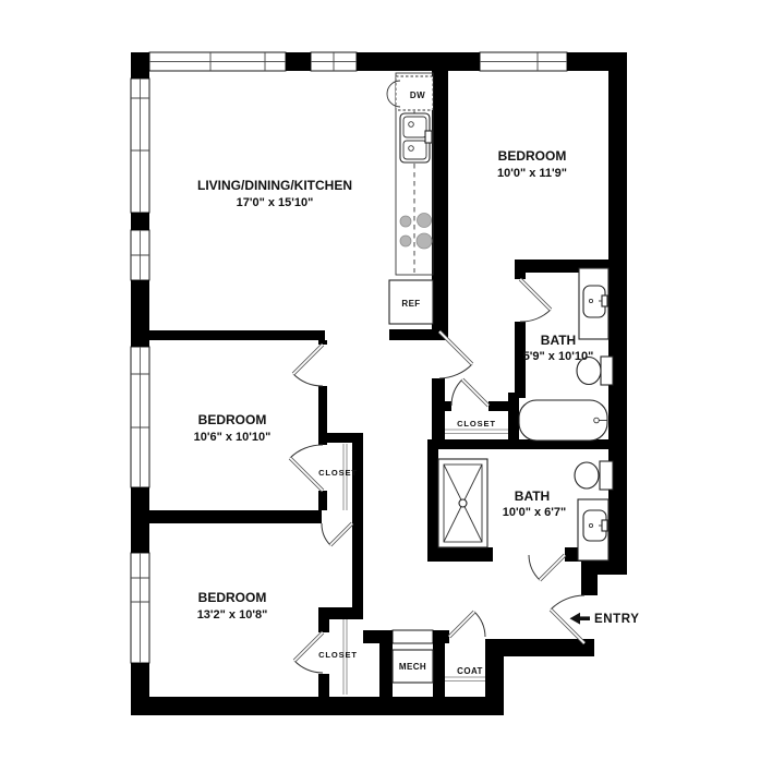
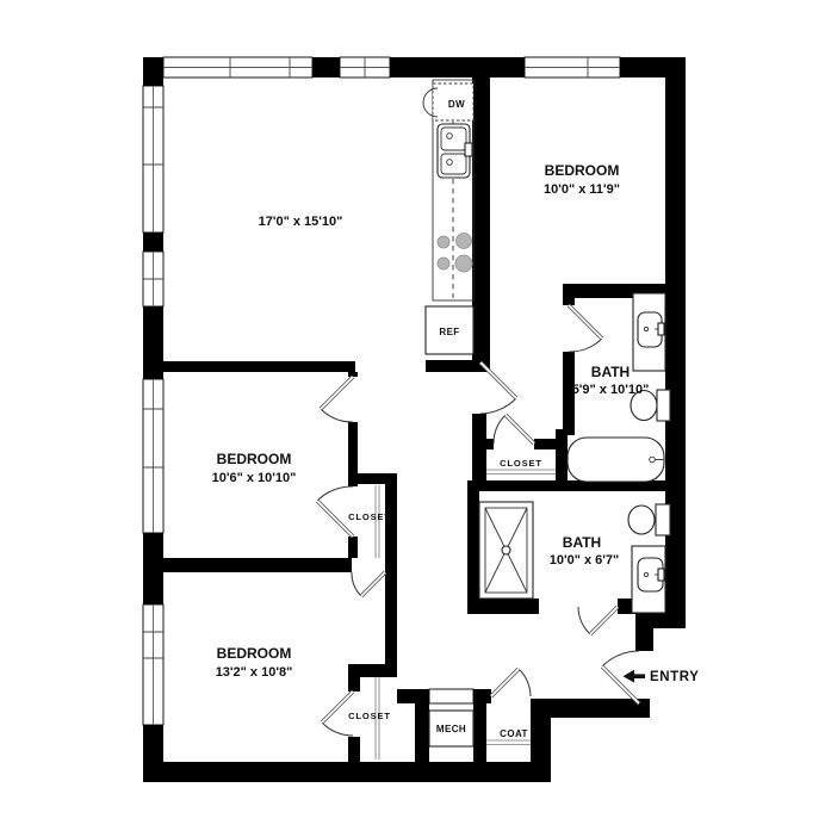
- LIVING/DINING/KITCHEN
  17'0" x 15'10"
  BEDROOM
  10'0" x 11'9"
  BEDROOM
  10'6" x 10'10"
  BEDROOM
  13'2" x 10'8"
  BATH
  5'9" x 10'10"
  BATH
  10'0" x 6'7"
  CLOSET
  CLOSET
  CLOSET
  MECH
  COAT
  DW
  REF
  ENTRY
